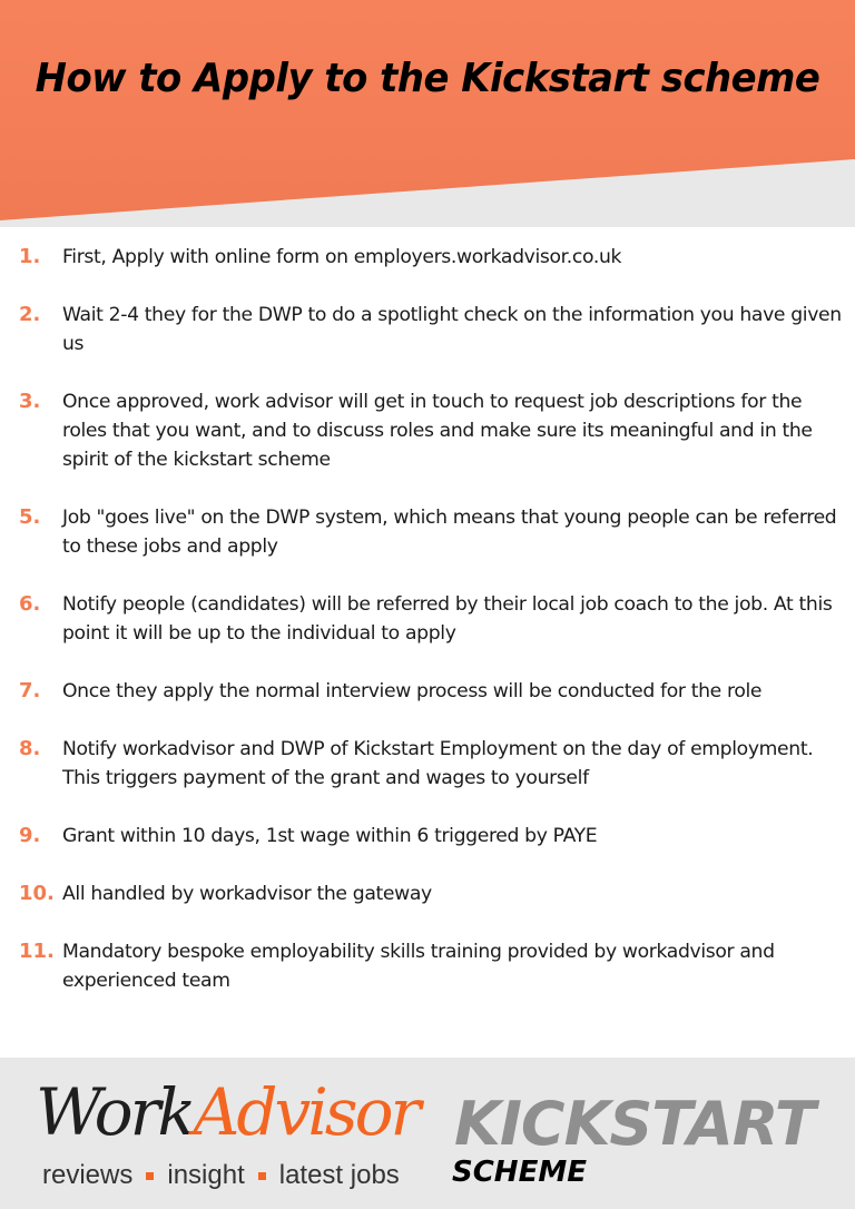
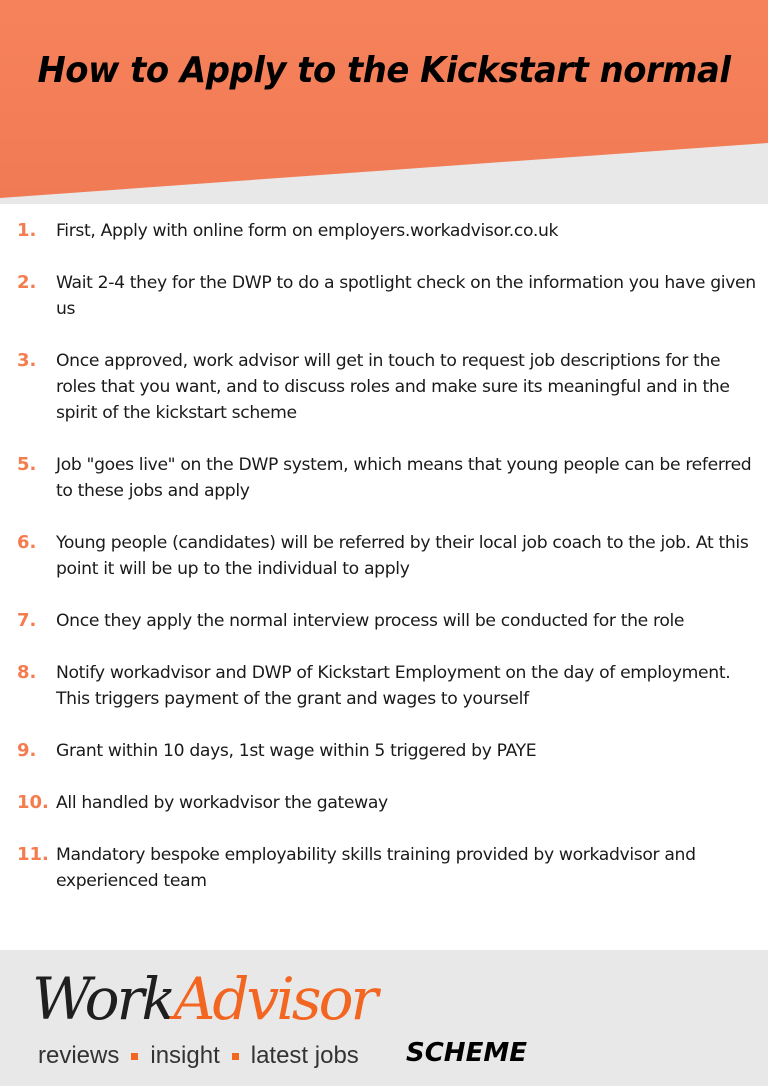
- How to Apply to the Kickstart scheme
+ How to Apply to the Kickstart normal
  1.
  First, Apply with online form on employers.workadvisor.co.uk
  2.
  Wait 2-4 they for the DWP to do a spotlight check on the information you have given us
  3.
  Once approved, work advisor will get in touch to request job descriptions for the roles that you want, and to discuss roles and make sure its meaningful and in the spirit of the kickstart scheme
  5.
  Job "goes live" on the DWP system, which means that young people can be referred to these jobs and apply
  6.
- Notify people (candidates) will be referred by their local job coach to the job. At this point it will be up to the individual to apply
+ Young people (candidates) will be referred by their local job coach to the job. At this point it will be up to the individual to apply
  7.
  Once they apply the normal interview process will be conducted for the role
  8.
  Notify workadvisor and DWP of Kickstart Employment on the day of employment. This triggers payment of the grant and wages to yourself
  9.
- Grant within 10 days, 1st wage within 6 triggered by PAYE
+ Grant within 10 days, 1st wage within 5 triggered by PAYE
  10.
  All handled by workadvisor the gateway
  11.
  Mandatory bespoke employability skills training provided by workadvisor and experienced team
  WorkAdvisor
  reviews insight latest jobs
- KICKSTART
  SCHEME
